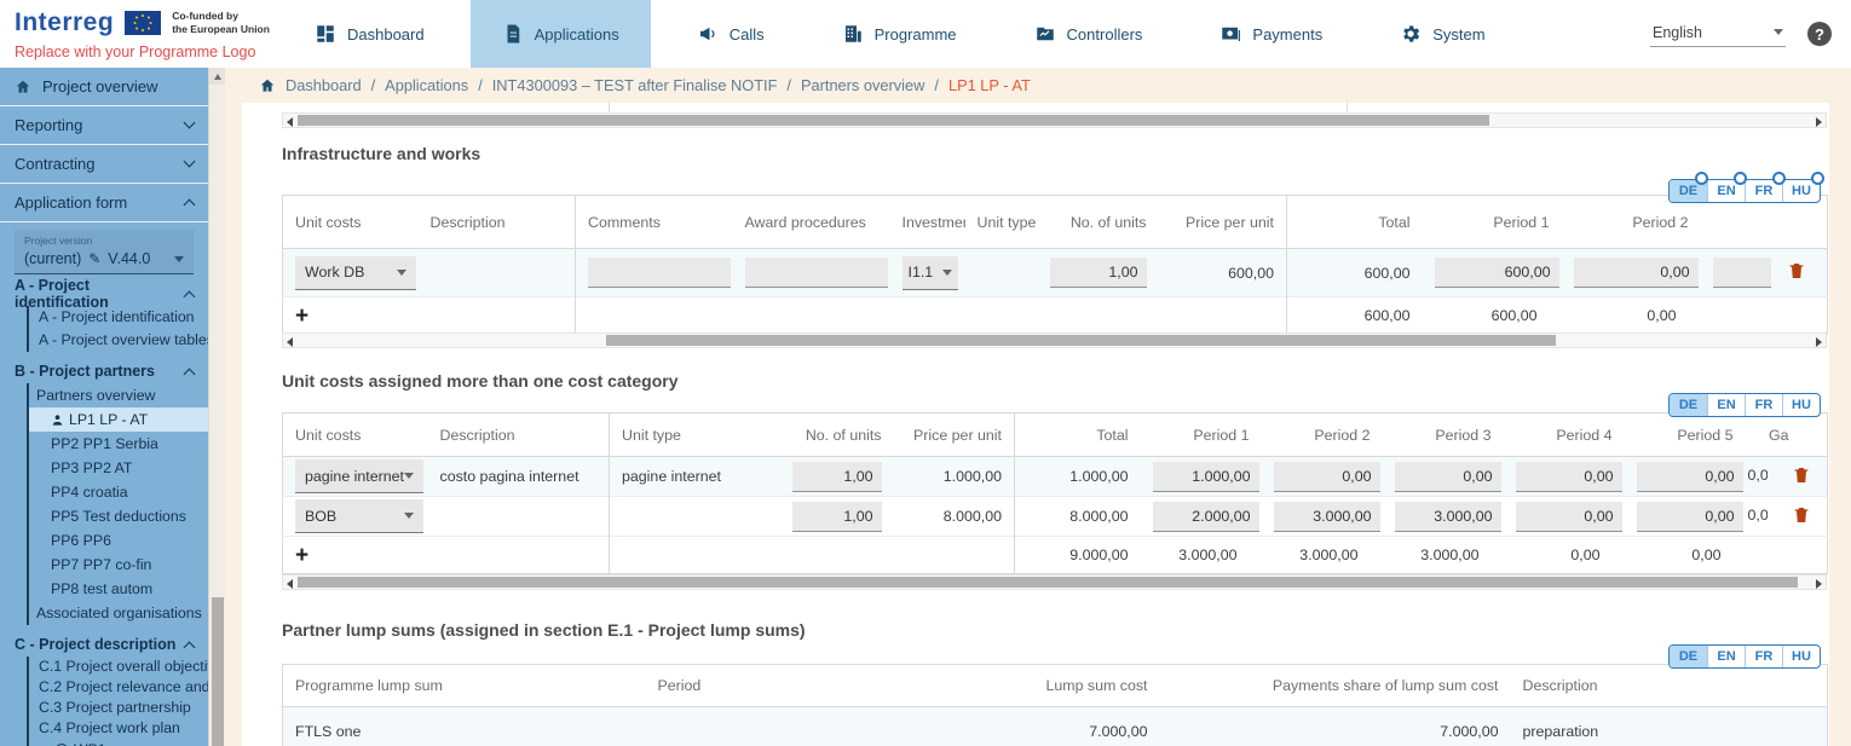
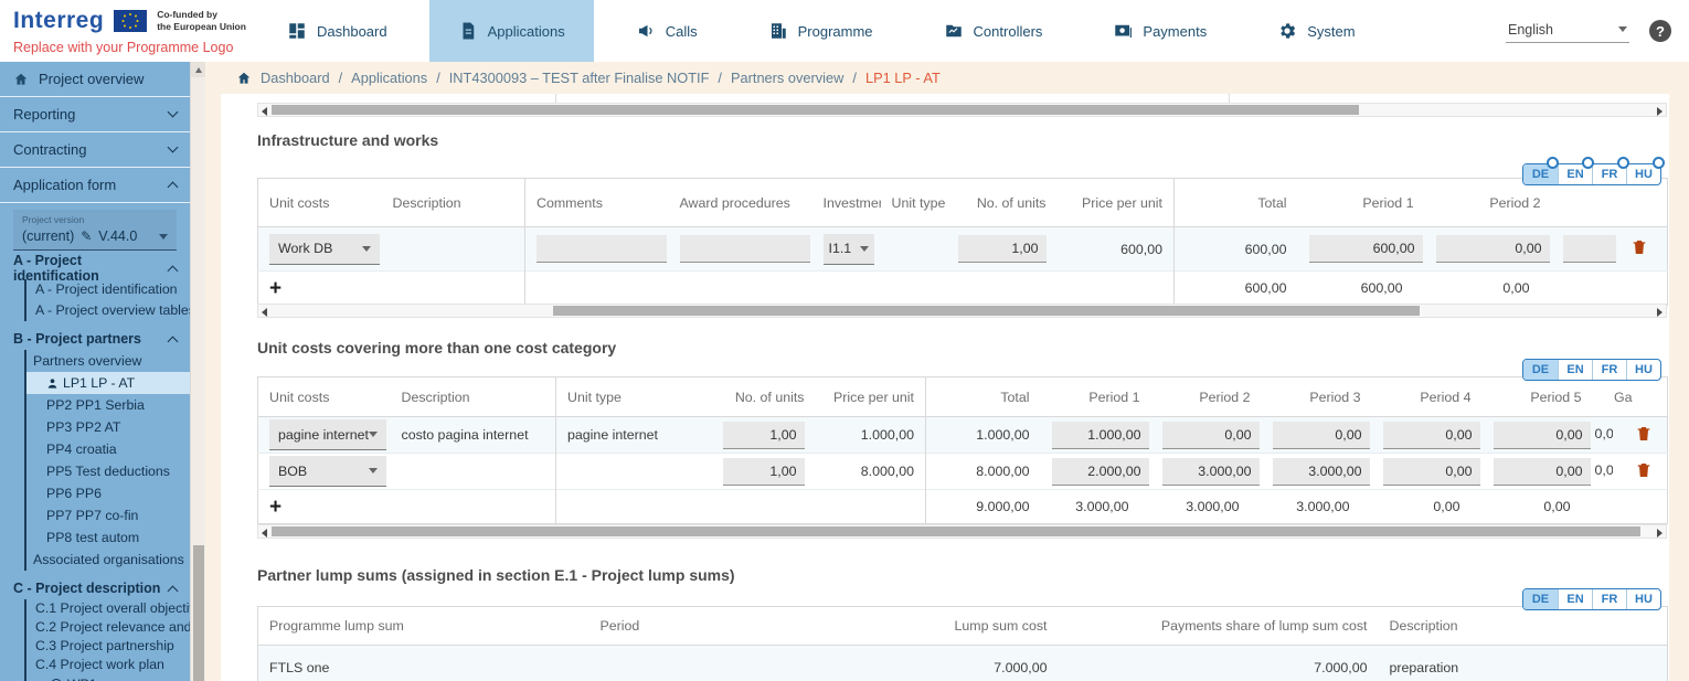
  Interreg
  Co-funded by
  the European Union
  Replace with your Programme Logo
  Dashboard
  Applications
  Calls
  Programme
  Controllers
  Payments
  System
  English
  ?
  Project overview
  Reporting
  Contracting
  Application form
  Project version
  (current)
  ✎
  V.44.0
  A - Project identification
  A - Project identification
  A - Project overview table
  B - Project partners
  Partners overview
  LP1 LP - AT
  PP2 PP1 Serbia
  PP3 PP2 AT
  PP4 croatia
  PP5 Test deductions
  PP6 PP6
  PP7 PP7 co-fin
  PP8 test autom
  Associated organisations
  C - Project description
  C.1 Project overall objecti
  C.2 Project relevance and
  C.3 Project partnership
  C.4 Project work plan
  Dashboard
  /
  Applications
  /
  INT4300093 – TEST after Finalise NOTIF
  /
  Partners overview
  /
  LP1 LP - AT
  Infrastructure and works
  DE
  EN
  FR
  HU
  Unit costs	Description	Comments	Award procedures	Investme	Unit type	No. of units	Price per unit	Total	Period 1	Period 2
  Work DB				I1.1		1,00	600,00	600,00	600,00	0,00
  +								600,00	600,00	0,00
- Unit costs assigned more than one cost category
+ Unit costs covering more than one cost category
  DE
  EN
  FR
  HU
  Unit costs	Description	Unit type	No. of units	Price per unit	Total	Period 1	Period 2	Period 3	Period 4	Period 5	Ga
  pagine internet	costo pagina internet	pagine internet	1,00	1.000,00	1.000,00	1.000,00	0,00	0,00	0,00	0,00	0,0
  BOB			1,00	8.000,00	8.000,00	2.000,00	3.000,00	3.000,00	0,00	0,00	0,0
  +					9.000,00	3.000,00	3.000,00	3.000,00	0,00	0,00
  Partner lump sums (assigned in section E.1 - Project lump sums)
  DE
  EN
  FR
  HU
  Programme lump sum	Period	Lump sum cost	Payments share of lump sum cost	Description
  FTLS one		7.000,00	7.000,00	preparation
